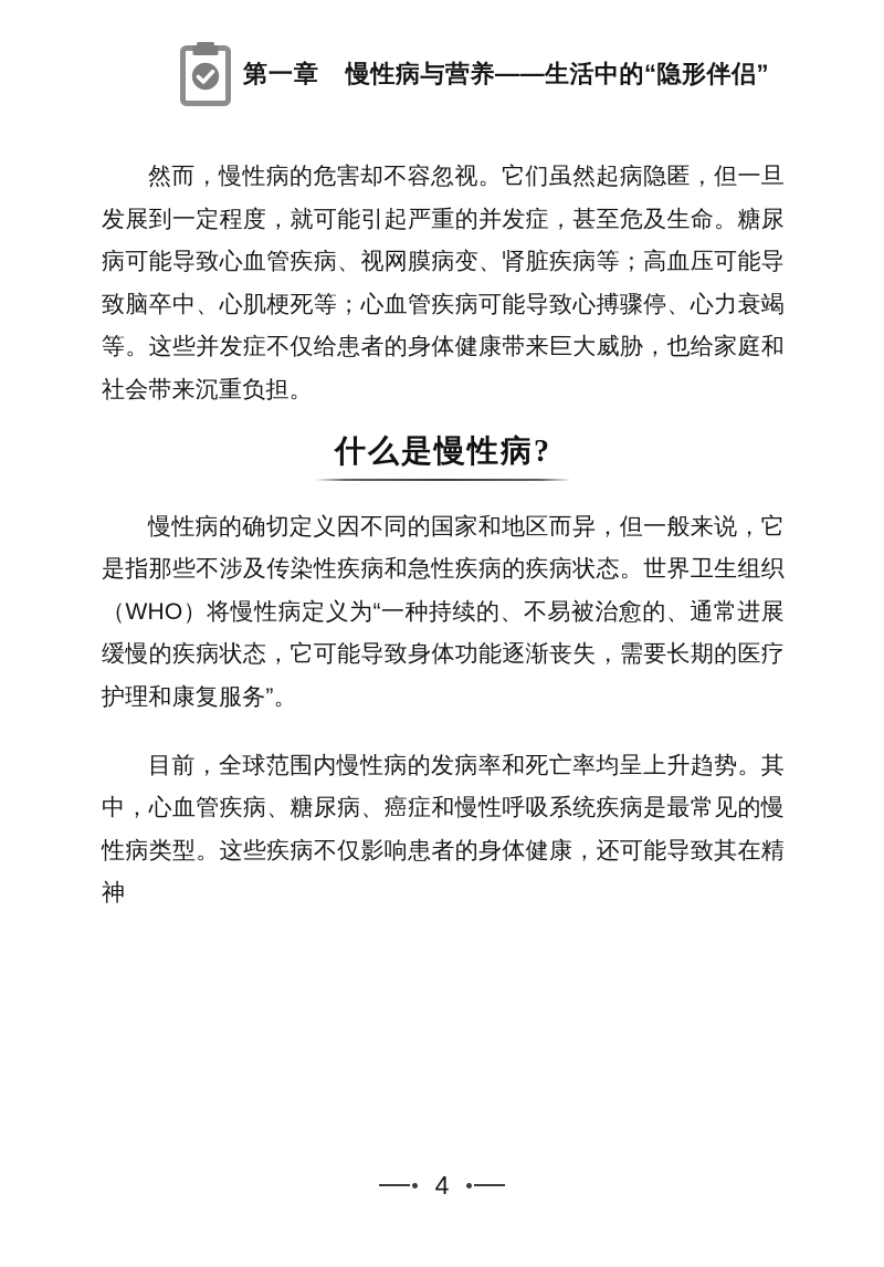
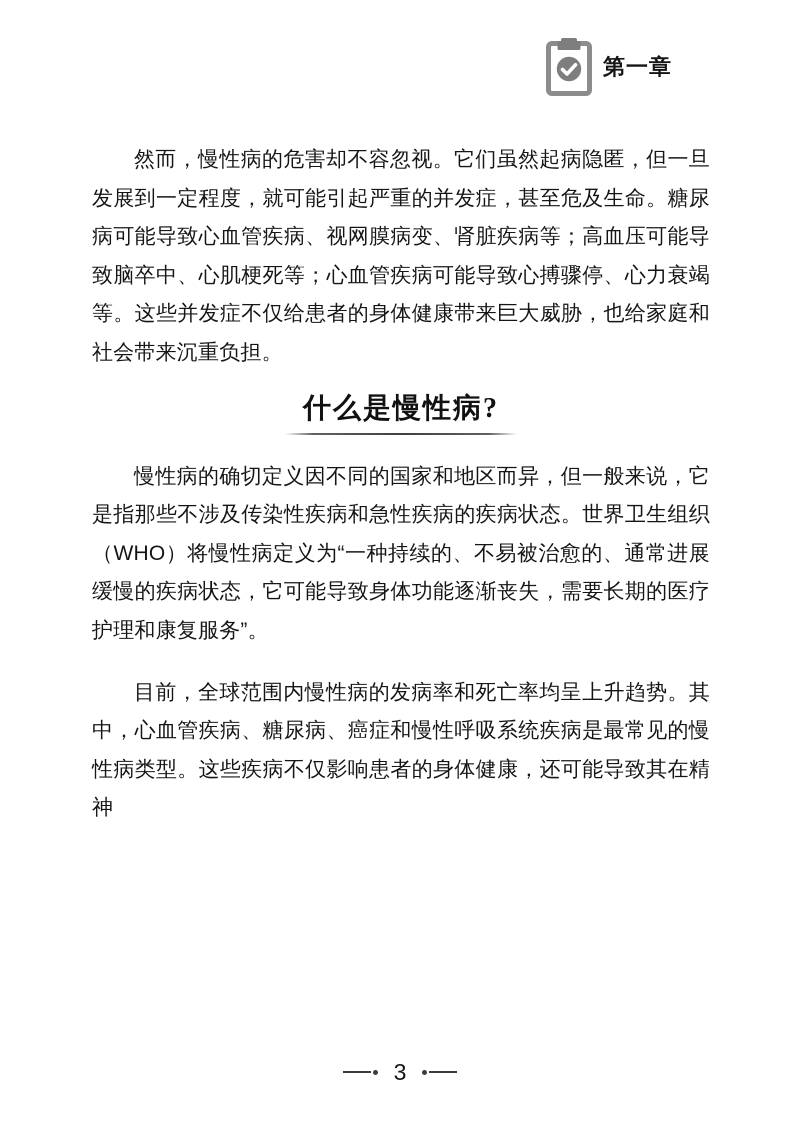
  第一章
- 慢性病与营养——生活中的“隐形伴侣”
  然而，慢性病的危害却不容忽视。它们虽然起病隐匿，但一旦发展到一定程度，就可能引起严重的并发症，甚至危及生命。糖尿病可能导致心血管疾病、视网膜病变、肾脏疾病等；高血压可能导致脑卒中、心肌梗死等；心血管疾病可能导致心搏骤停、心力衰竭等。这些并发症不仅给患者的身体健康带来巨大威胁，也给家庭和社会带来沉重负担。
  什么是慢性病?
  慢性病的确切定义因不同的国家和地区而异，但一般来说，它是指那些不涉及传染性疾病和急性疾病的疾病状态。世界卫生组织（WHO）将慢性病定义为“一种持续的、不易被治愈的、通常进展缓慢的疾病状态，它可能导致身体功能逐渐丧失，需要长期的医疗护理和康复服务”。
  目前，全球范围内慢性病的发病率和死亡率均呈上升趋势。其中，心血管疾病、糖尿病、癌症和慢性呼吸系统疾病是最常见的慢性病类型。这些疾病不仅影响患者的身体健康，还可能导致其在精神
- 4
+ 3
